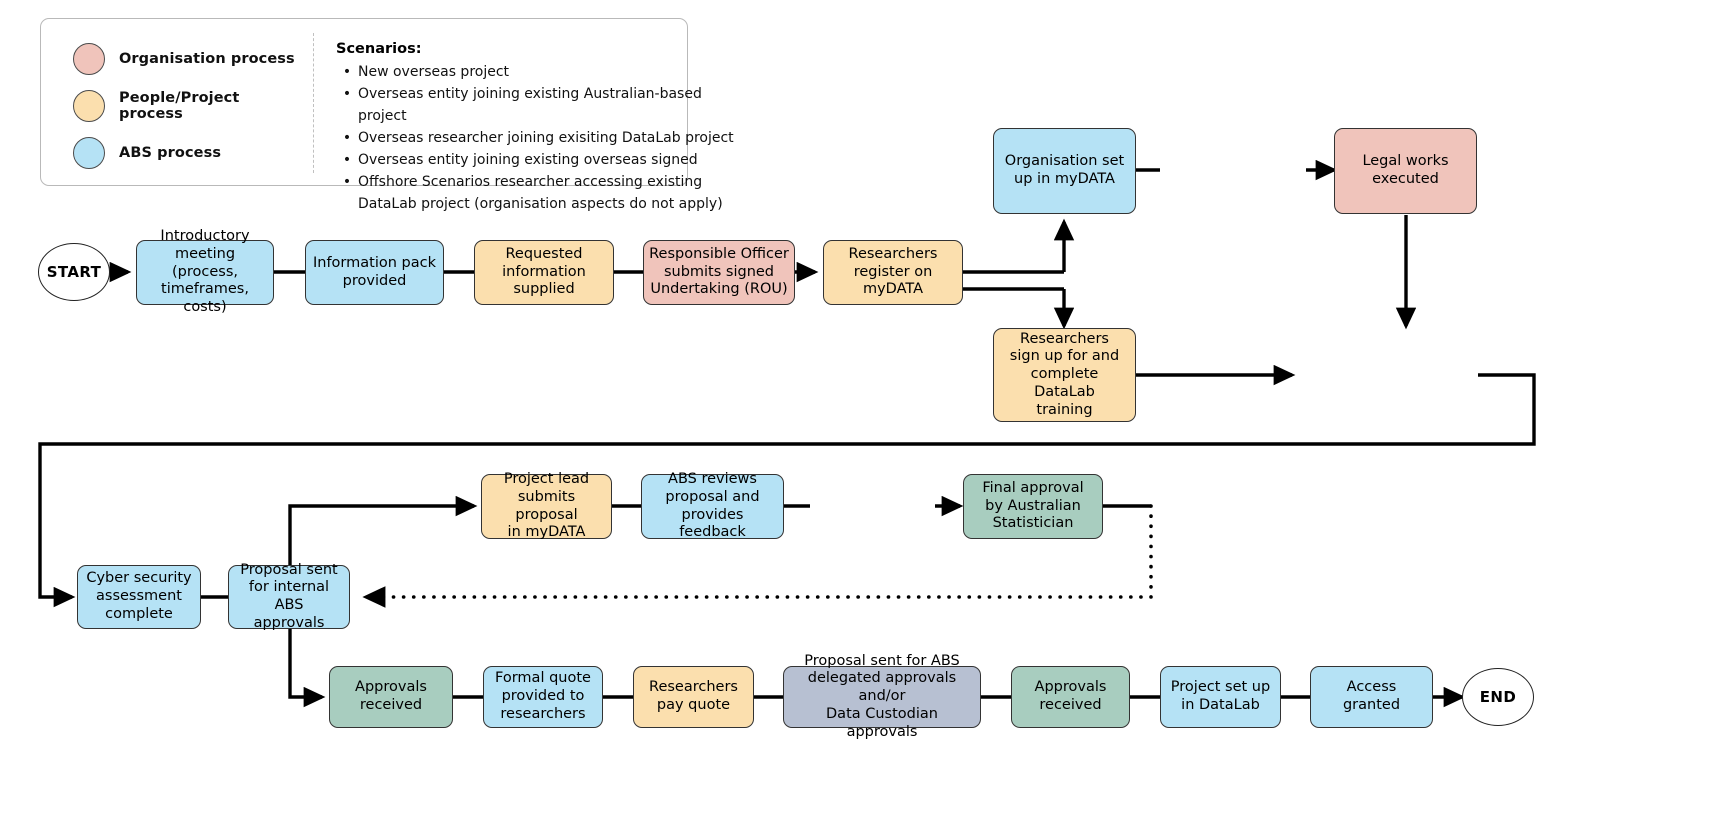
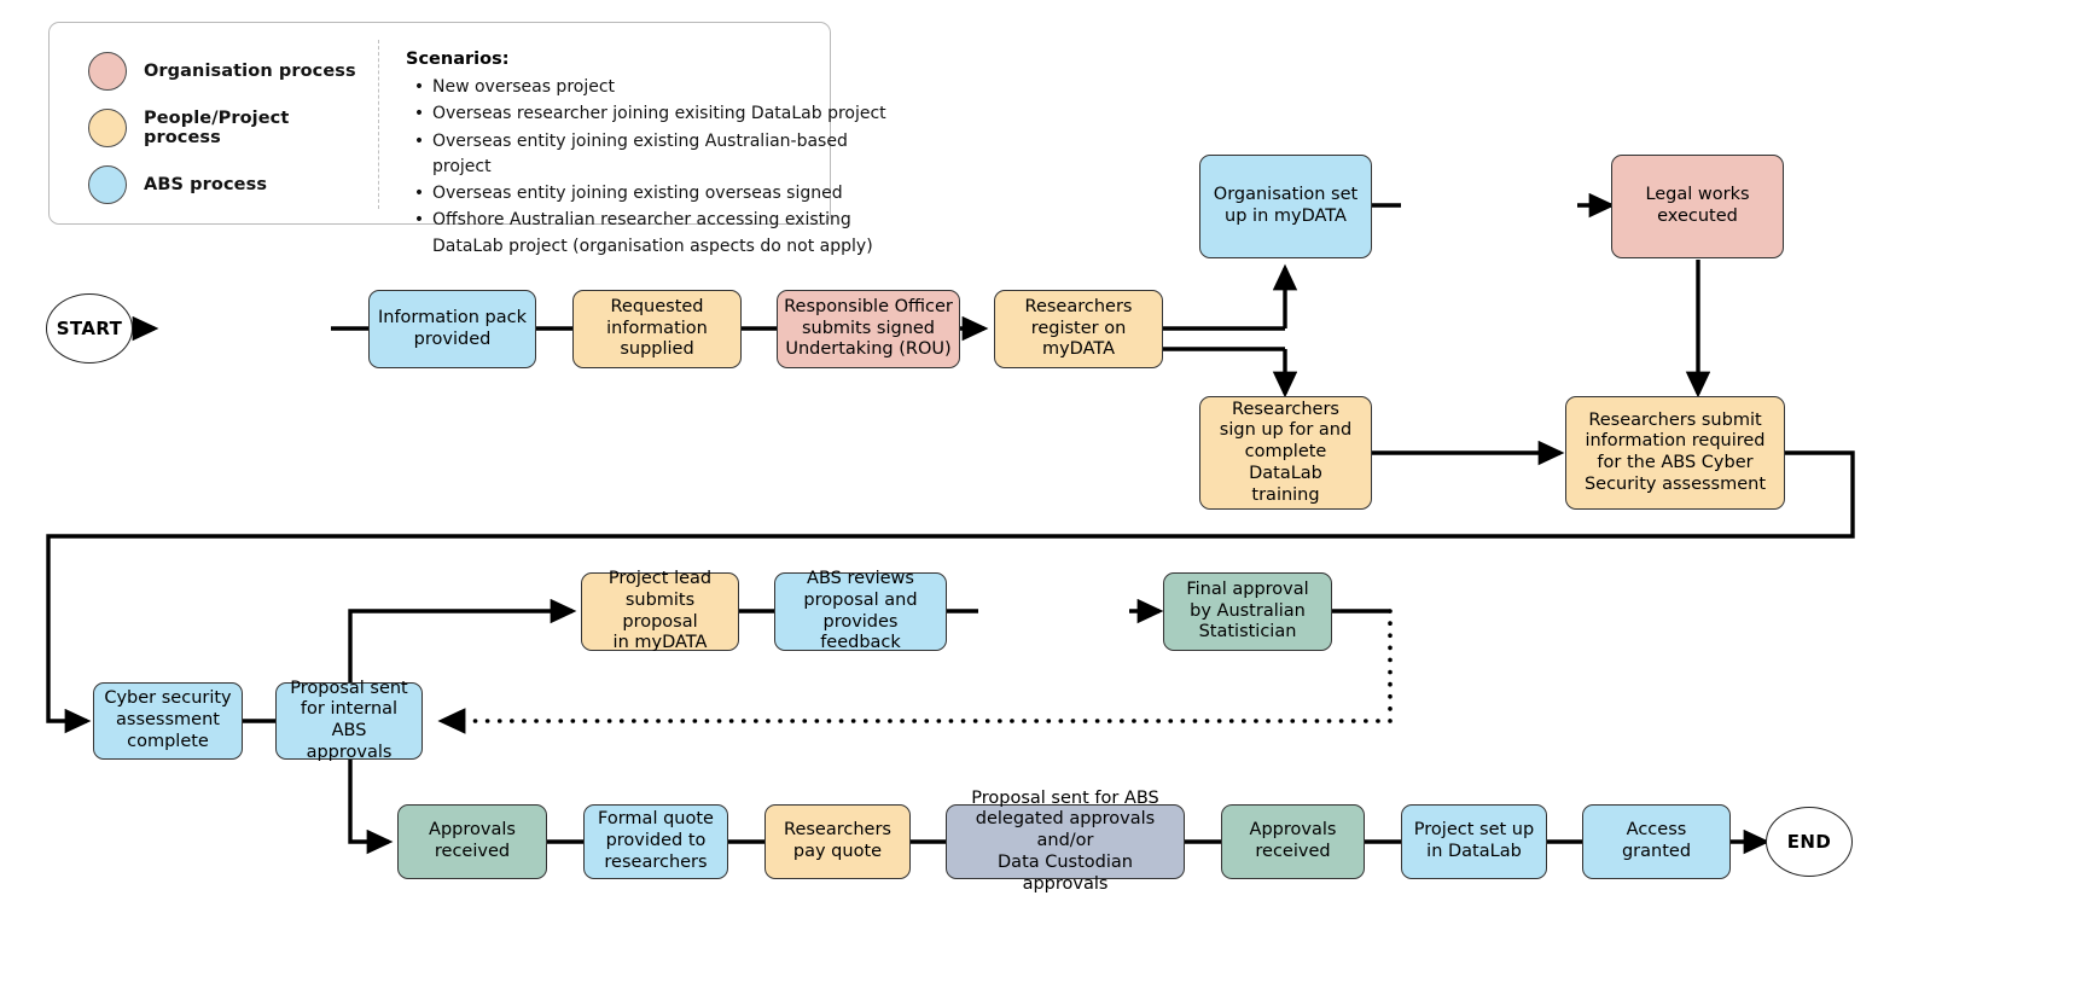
  Organisation process
  People/Project process
  ABS process
  Scenarios:
  •
  New overseas project
  •
- Overseas entity joining existing Australian-based project
+ Overseas researcher joining exisiting DataLab project
  •
- Overseas researcher joining exisiting DataLab project
+ Overseas entity joining existing Australian-based project
  •
  Overseas entity joining existing overseas signed
  •
- Offshore Scenarios researcher accessing existing DataLab project (organisation aspects do not apply)
+ Offshore Australian researcher accessing existing DataLab project (organisation aspects do not apply)
  START
  END
- Introductory
- meeting (process,
- timeframes, costs)
  Information pack
  provided
  Requested
  information
  supplied
  Responsible Officer
  submits signed
  Undertaking (ROU)
  Researchers
  register on
  myDATA
  Organisation set
  up in myDATA
  Legal works
  executed
  Researchers
  sign up for and
  complete DataLab
  training
+ Researchers submit
+ information required
+ for the ABS Cyber
+ Security assessment
  Cyber security
  assessment
  complete
  Proposal sent
  for internal ABS
  approvals
  Project lead
  submits proposal
  in myDATA
  ABS reviews
  proposal and
  provides feedback
  Final approval
  by Australian
  Statistician
  Approvals
  received
  Formal quote
  provided to
  researchers
  Researchers
  pay quote
  Proposal sent for ABS
  delegated approvals and/or
  Data Custodian approvals
  Approvals
  received
  Project set up
  in DataLab
  Access
  granted
